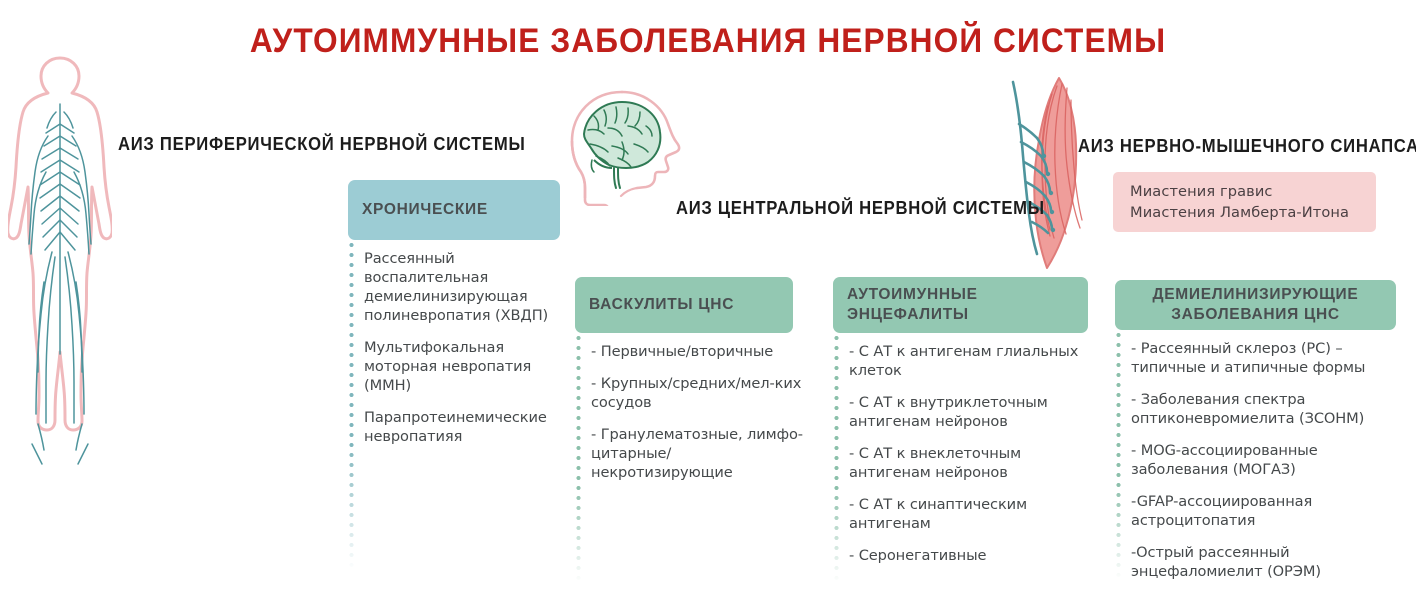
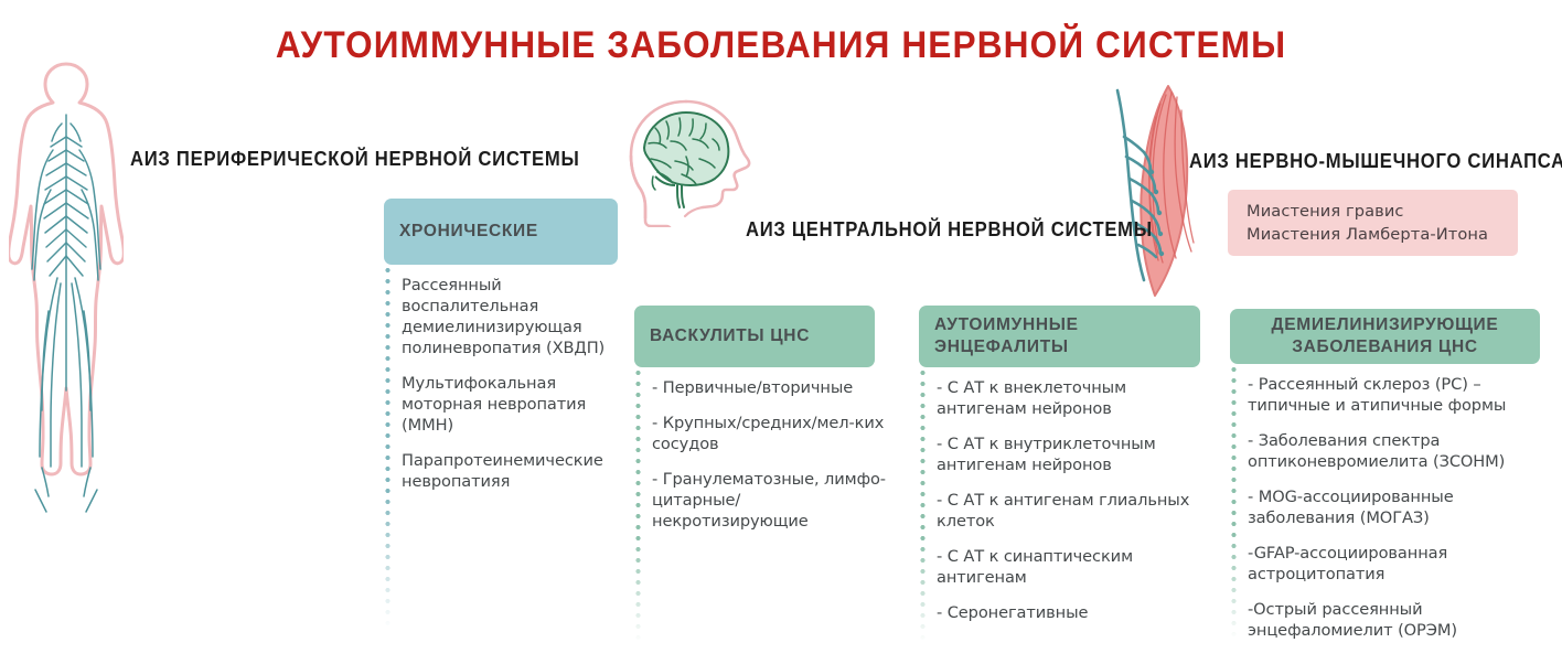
  АУТОИММУННЫЕ ЗАБОЛЕВАНИЯ НЕРВНОЙ СИСТЕМЫ
  АИЗ ПЕРИФЕРИЧЕСКОЙ НЕРВНОЙ СИСТЕМЫ
  АИЗ ЦЕНТРАЛЬНОЙ НЕРВНОЙ СИСТЕМЫ
  АИЗ НЕРВНО-МЫШЕЧНОГО СИНАПСА
  ХРОНИЧЕСКИЕ
  Рассеянный воспалительная демиелинизирующая полиневропатия (ХВДП)
  Мультифокальная моторная невропатия (ММН)
  Парапротеинемические невропатияя
  ВАСКУЛИТЫ ЦНС
  - Первичные/вторичные
  - Крупных/средних/мел-ких сосудов
  - Гранулематозные, лимфо-цитарные/ некротизирующие
  АУТОИМУННЫЕ ЭНЦЕФАЛИТЫ
- - С АТ к антигенам глиальных клеток
+ - С АТ к внеклеточным антигенам нейронов
  - С АТ к внутриклеточным антигенам нейронов
- - С АТ к внеклеточным антигенам нейронов
+ - С АТ к антигенам глиальных клеток
  - С АТ к синаптическим антигенам
  - Серонегативные
  ДЕМИЕЛИНИЗИРУЮЩИЕ
  ЗАБОЛЕВАНИЯ ЦНС
  - Рассеянный склероз (РС) – типичные и атипичные формы
  - Заболевания спектра оптиконевромиелита (ЗСОНМ)
  - MOG-ассоциированные заболевания (МОГАЗ)
  -GFAP-ассоциированная астроцитопатия
  -Острый рассеянный энцефаломиелит (ОРЭМ)
  Миастения гравис
  Миастения Ламберта-Итона
